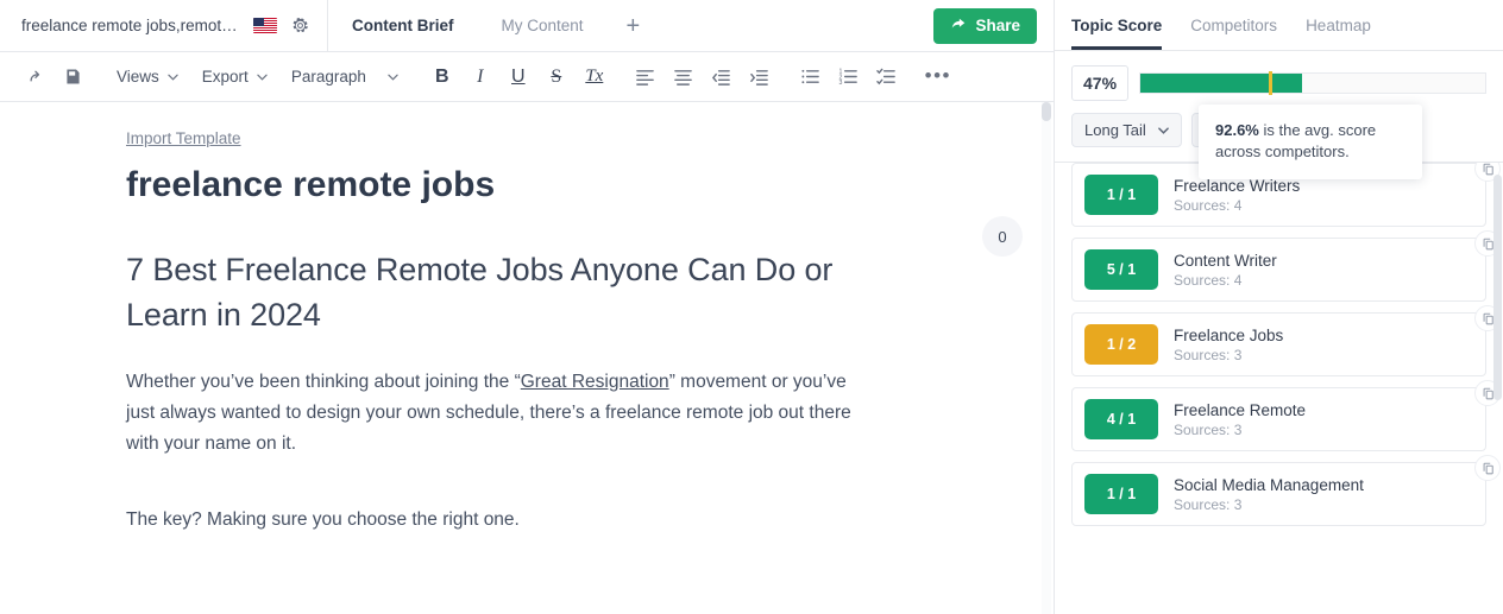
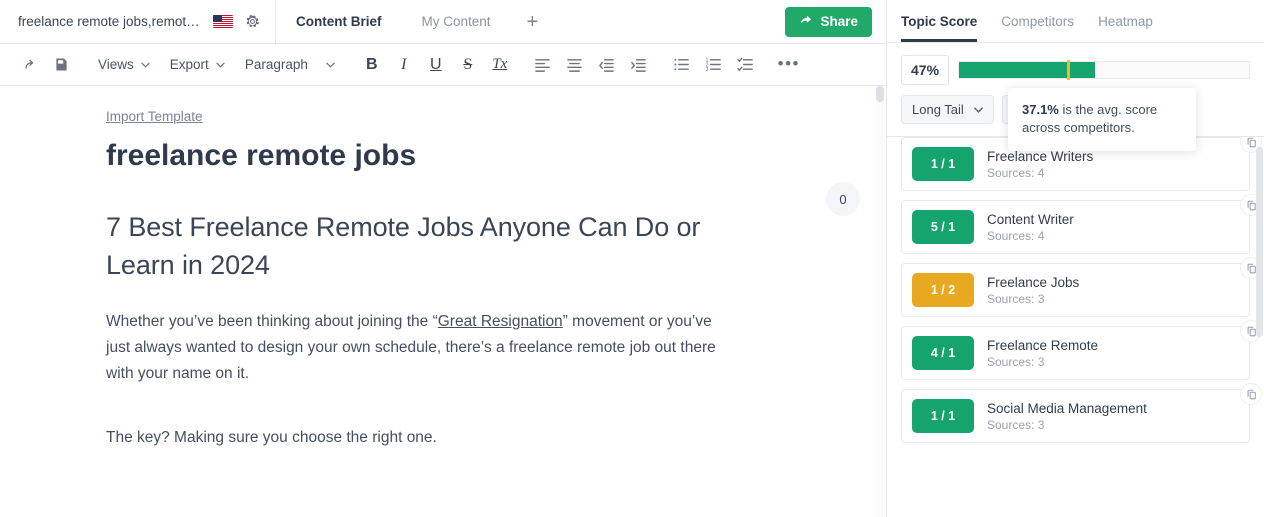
  freelance remote jobs,remote f.
  Content Brief
  My Content
  +
  Share
  Views
  Export
  Paragraph
  B
  I
  U
  S
  Tx
  •••
  Import Template
  freelance remote jobs
  7 Best Freelance Remote Jobs Anyone Can Do or Learn in 2024
  Whether you’ve been thinking about joining the “Great Resignation” movement or you’ve just always wanted to design your own schedule, there’s a freelance remote job out there with your name on it.
  The key? Making sure you choose the right one.
  0
  Topic Score
  Competitors
  Heatmap
  47%
  Long Tail
  1 / 1
  Freelance Writers
  Sources: 4
  5 / 1
  Content Writer
  Sources: 4
  1 / 2
  Freelance Jobs
  Sources: 3
  4 / 1
  Freelance Remote
  Sources: 3
  1 / 1
  Social Media Management
  Sources: 3
- 92.6% is the avg. score across competitors.
+ 37.1% is the avg. score across competitors.
